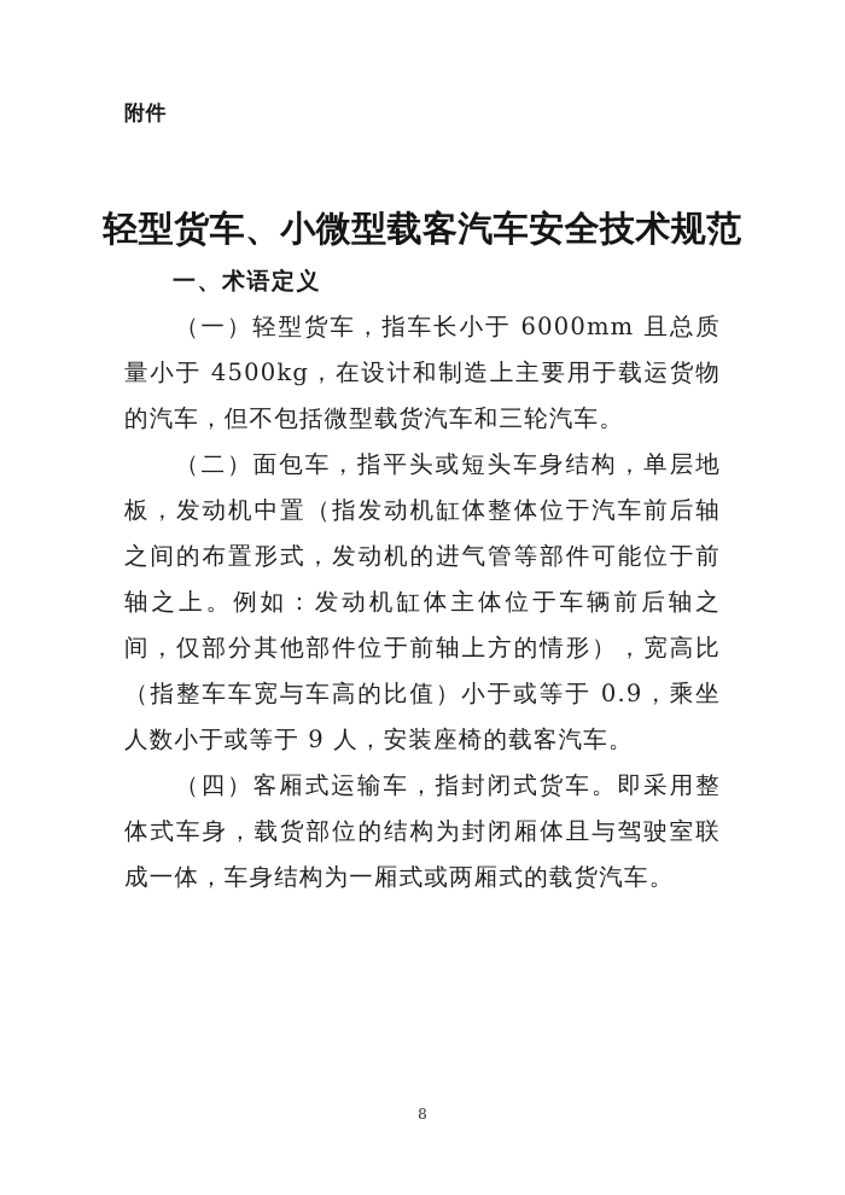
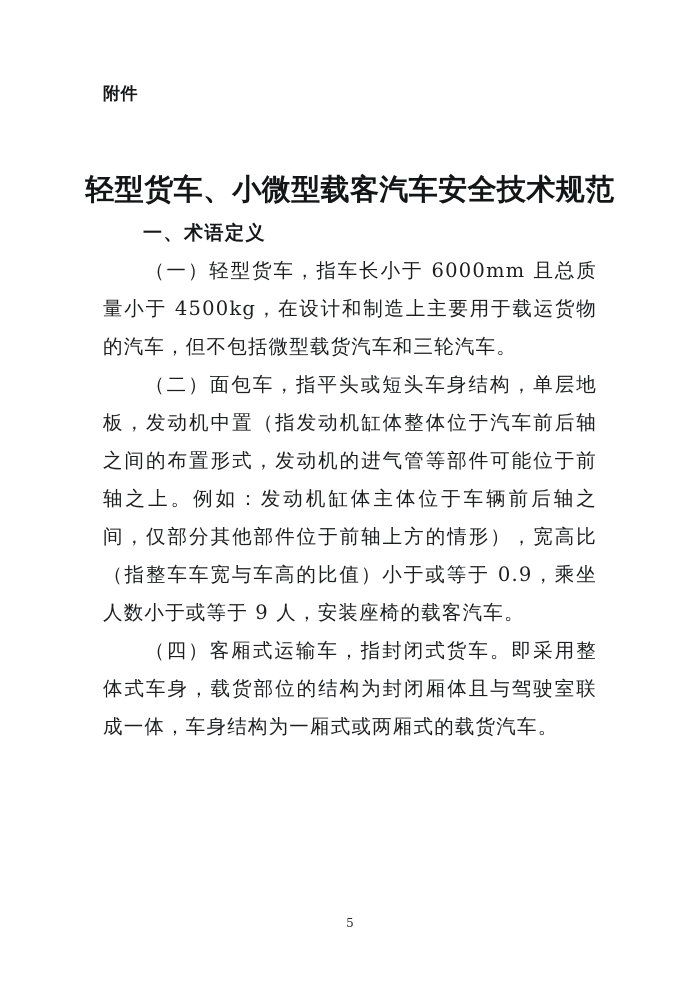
  附件
  轻型货车、小微型载客汽车安全技术规范
  一、术语定义
  （一）轻型货车，指车长小于 6000mm 且总质量小于 4500kg，在设计和制造上主要用于载运货物的汽车，但不包括微型载货汽车和三轮汽车。
  （二）面包车，指平头或短头车身结构，单层地板，发动机中置（指发动机缸体整体位于汽车前后轴之间的布置形式，发动机的进气管等部件可能位于前轴之上。例如：发动机缸体主体位于车辆前后轴之间，仅部分其他部件位于前轴上方的情形），宽高比（指整车车宽与车高的比值）小于或等于 0.9，乘坐人数小于或等于 9 人，安装座椅的载客汽车。
  （四）客厢式运输车，指封闭式货车。即采用整体式车身，载货部位的结构为封闭厢体且与驾驶室联成一体，车身结构为一厢式或两厢式的载货汽车。
- 8
+ 5
